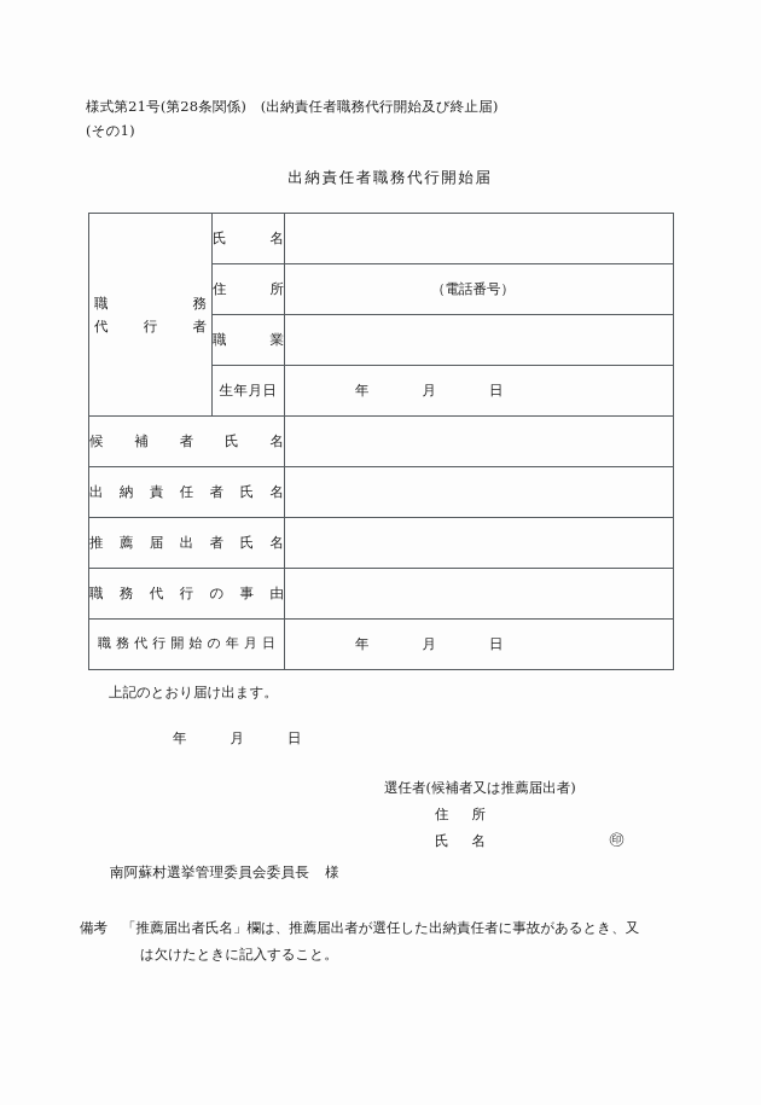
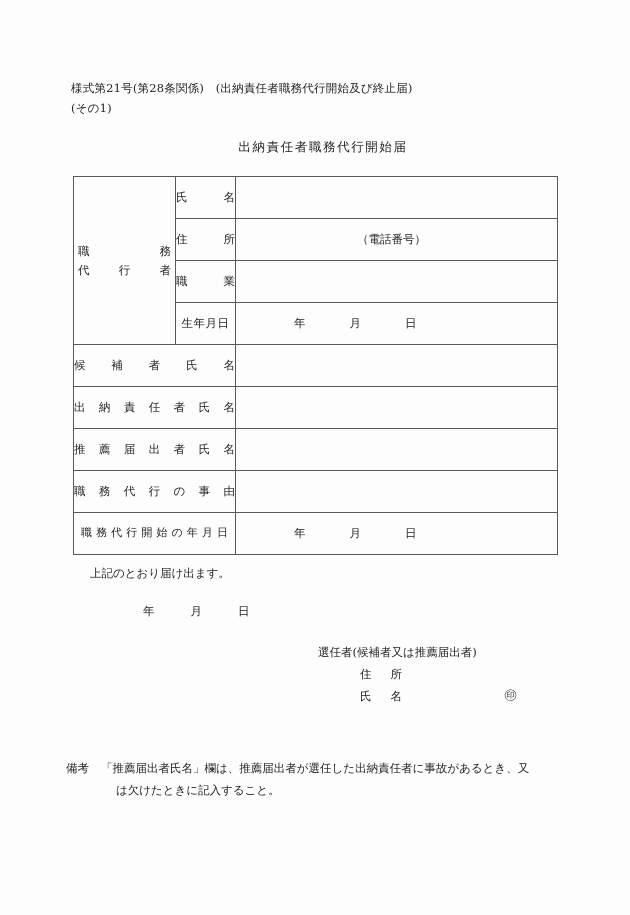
  様式第21号(第28条関係) (出納責任者職務代行開始及び終止届)
  (その1)
  出納責任者職務代行開始届
  職 務 代行者	氏名
  住所	（電話番号）
  職業
  生年月日	年 月 日
  候補者氏名
  出納責任者氏名
  推薦届出者氏名
  職務代行の事由
  職務代行開始の年月日	年 月 日
  上記のとおり届け出ます。
  年 月 日
  選任者(候補者又は推薦届出者)
  住 所
  氏 名
  ㊞
- 南阿蘇村選挙管理委員会委員長 様
  備考 「推薦届出者氏名」欄は、推薦届出者が選任した出納責任者に事故があるとき、又
  は欠けたときに記入すること。
